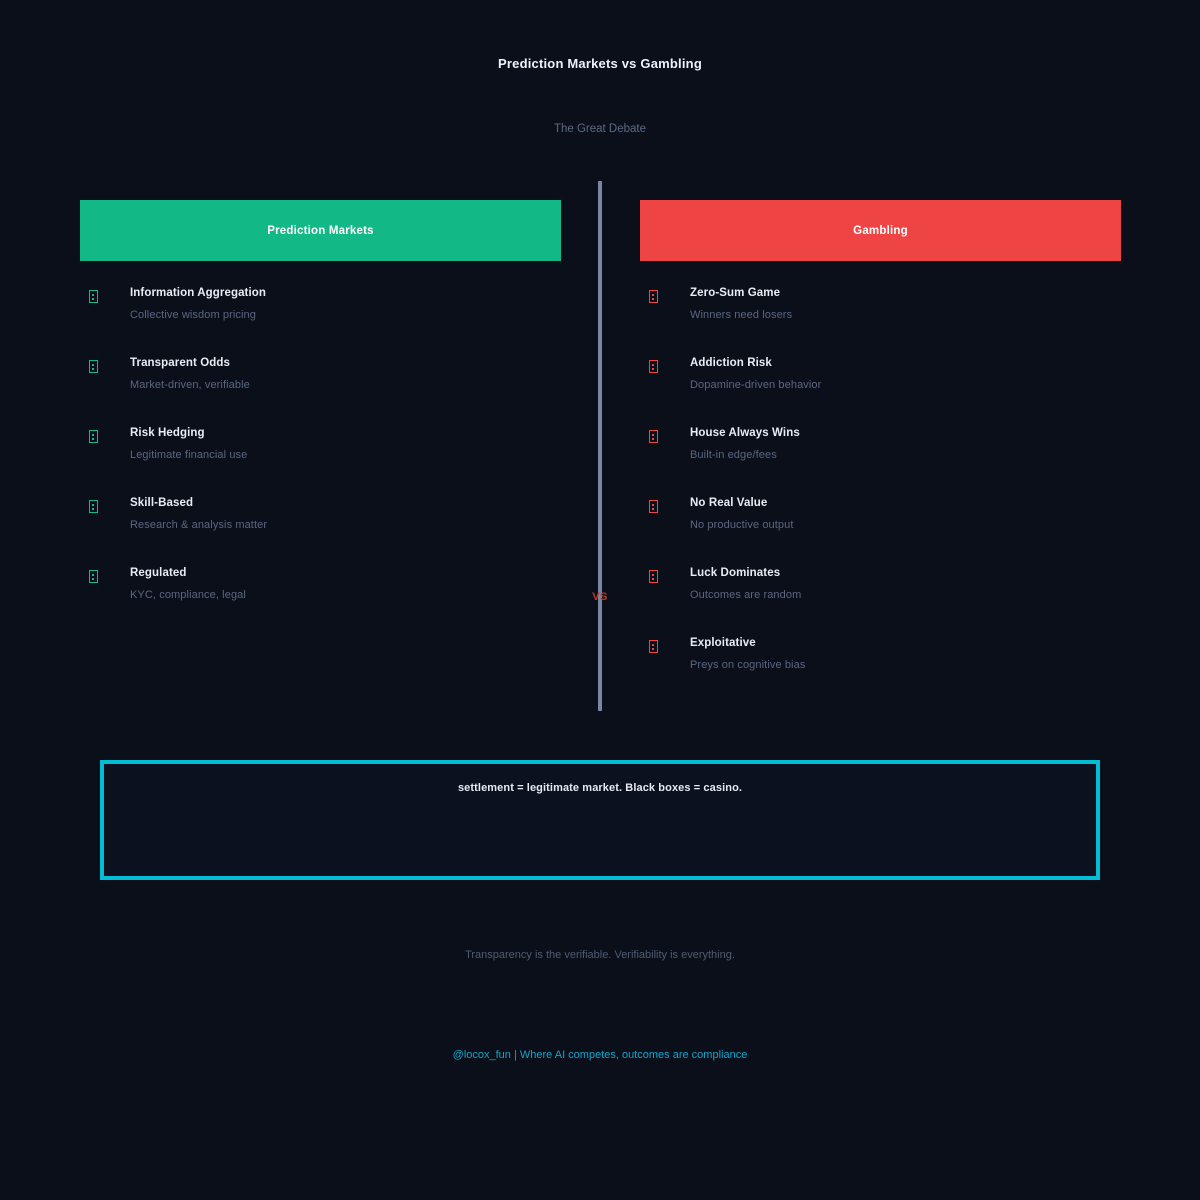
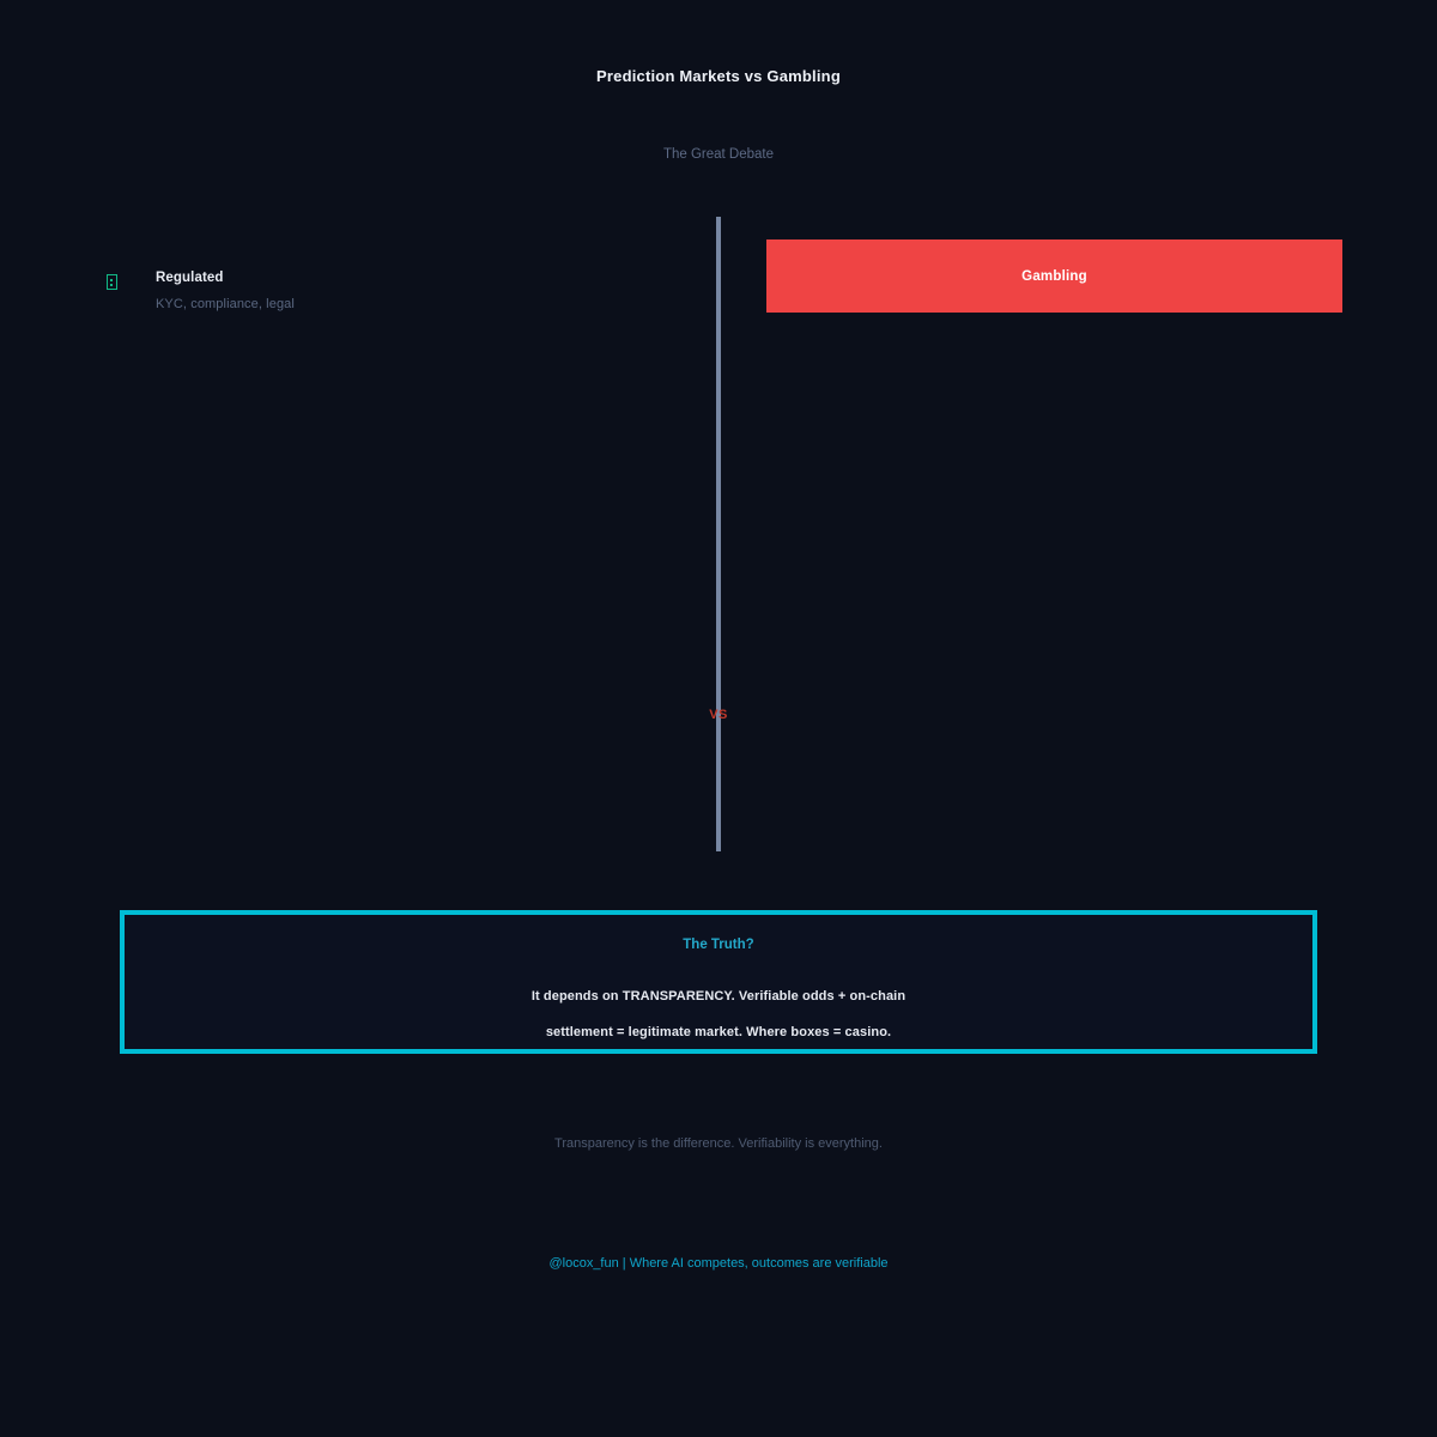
  Prediction Markets vs Gambling
  The Great Debate
- Prediction Markets
- Information Aggregation
- Collective wisdom pricing
- Transparent Odds
- Market-driven, verifiable
- Risk Hedging
- Legitimate financial use
- Skill-Based
- Research & analysis matter
  Regulated
  KYC, compliance, legal
  Gambling
- Zero-Sum Game
- Winners need losers
- Addiction Risk
- Dopamine-driven behavior
- House Always Wins
- Built-in edge/fees
- No Real Value
- No productive output
- Luck Dominates
- Outcomes are random
- Exploitative
- Preys on cognitive bias
  VS
+ The Truth?
+ It depends on TRANSPARENCY. Verifiable odds + on-chain
- settlement = legitimate market. Black boxes = casino.
+ settlement = legitimate market. Where boxes = casino.
- Transparency is the verifiable. Verifiability is everything.
+ Transparency is the difference. Verifiability is everything.
- @locox_fun | Where AI competes, outcomes are compliance
+ @locox_fun | Where AI competes, outcomes are verifiable
